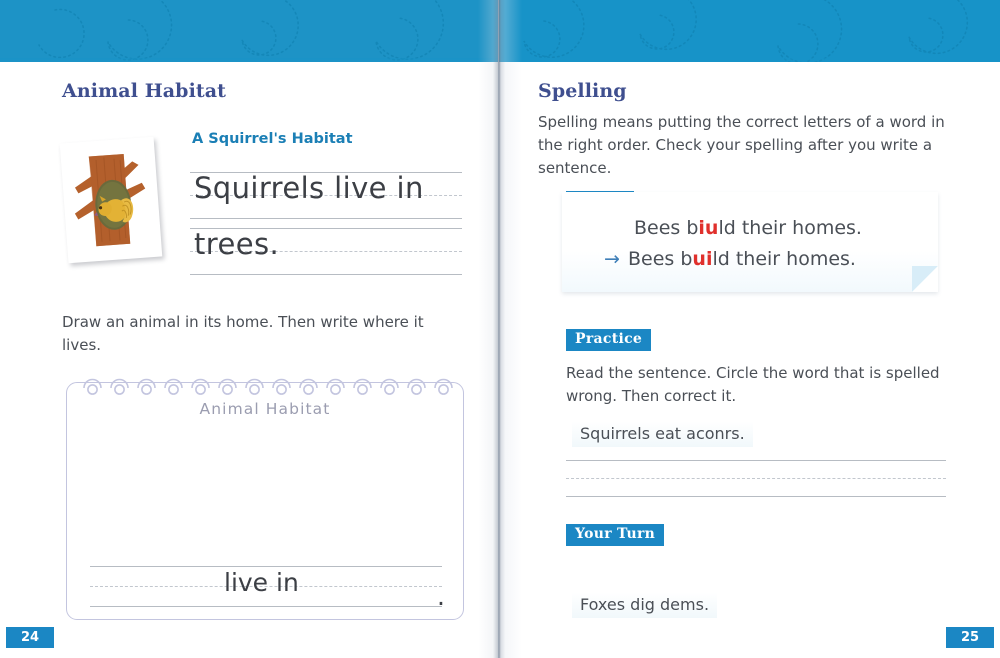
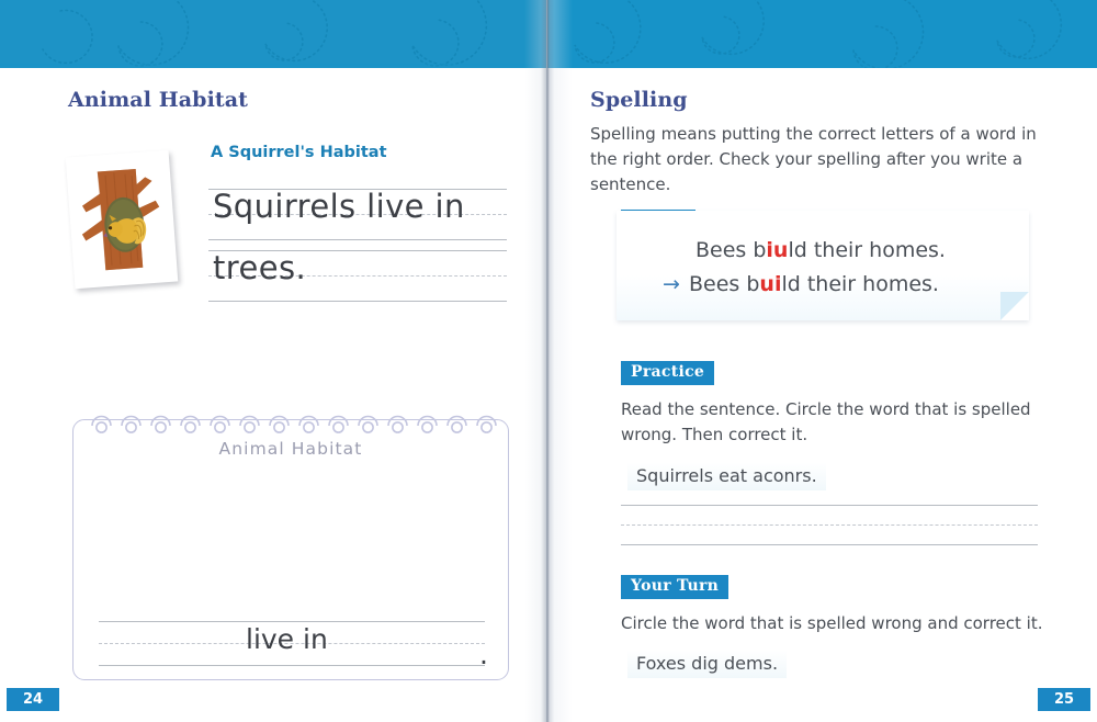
  Animal Habitat
  A Squirrel's Habitat
  Squirrels live in
  trees.
- Draw an animal in its home. Then write where it lives.
  Animal Habitat
  live in
  .
  24
  Spelling
  Spelling means putting the correct letters of a word in the right order. Check your spelling after you write a sentence.
  Bees biuld their homes.
  →
  Bees build their homes.
  Practice
  Read the sentence. Circle the word that is spelled wrong. Then correct it.
  Squirrels eat aconrs.
  Your Turn
+ Circle the word that is spelled wrong and correct it.
  Foxes dig dems.
  25
